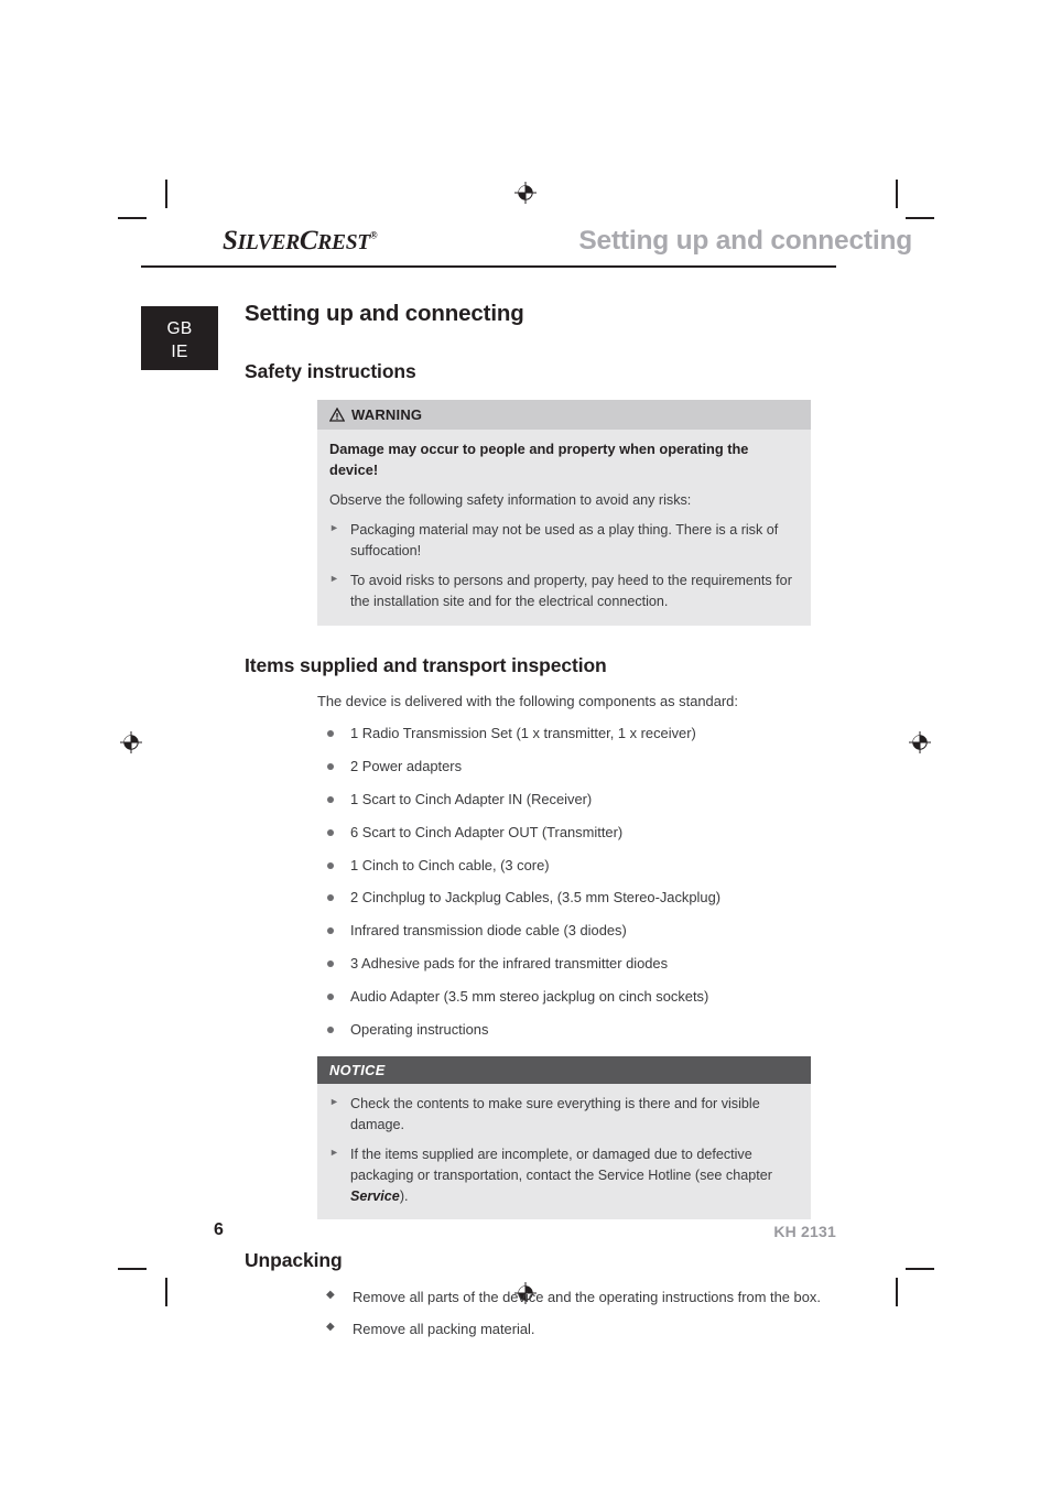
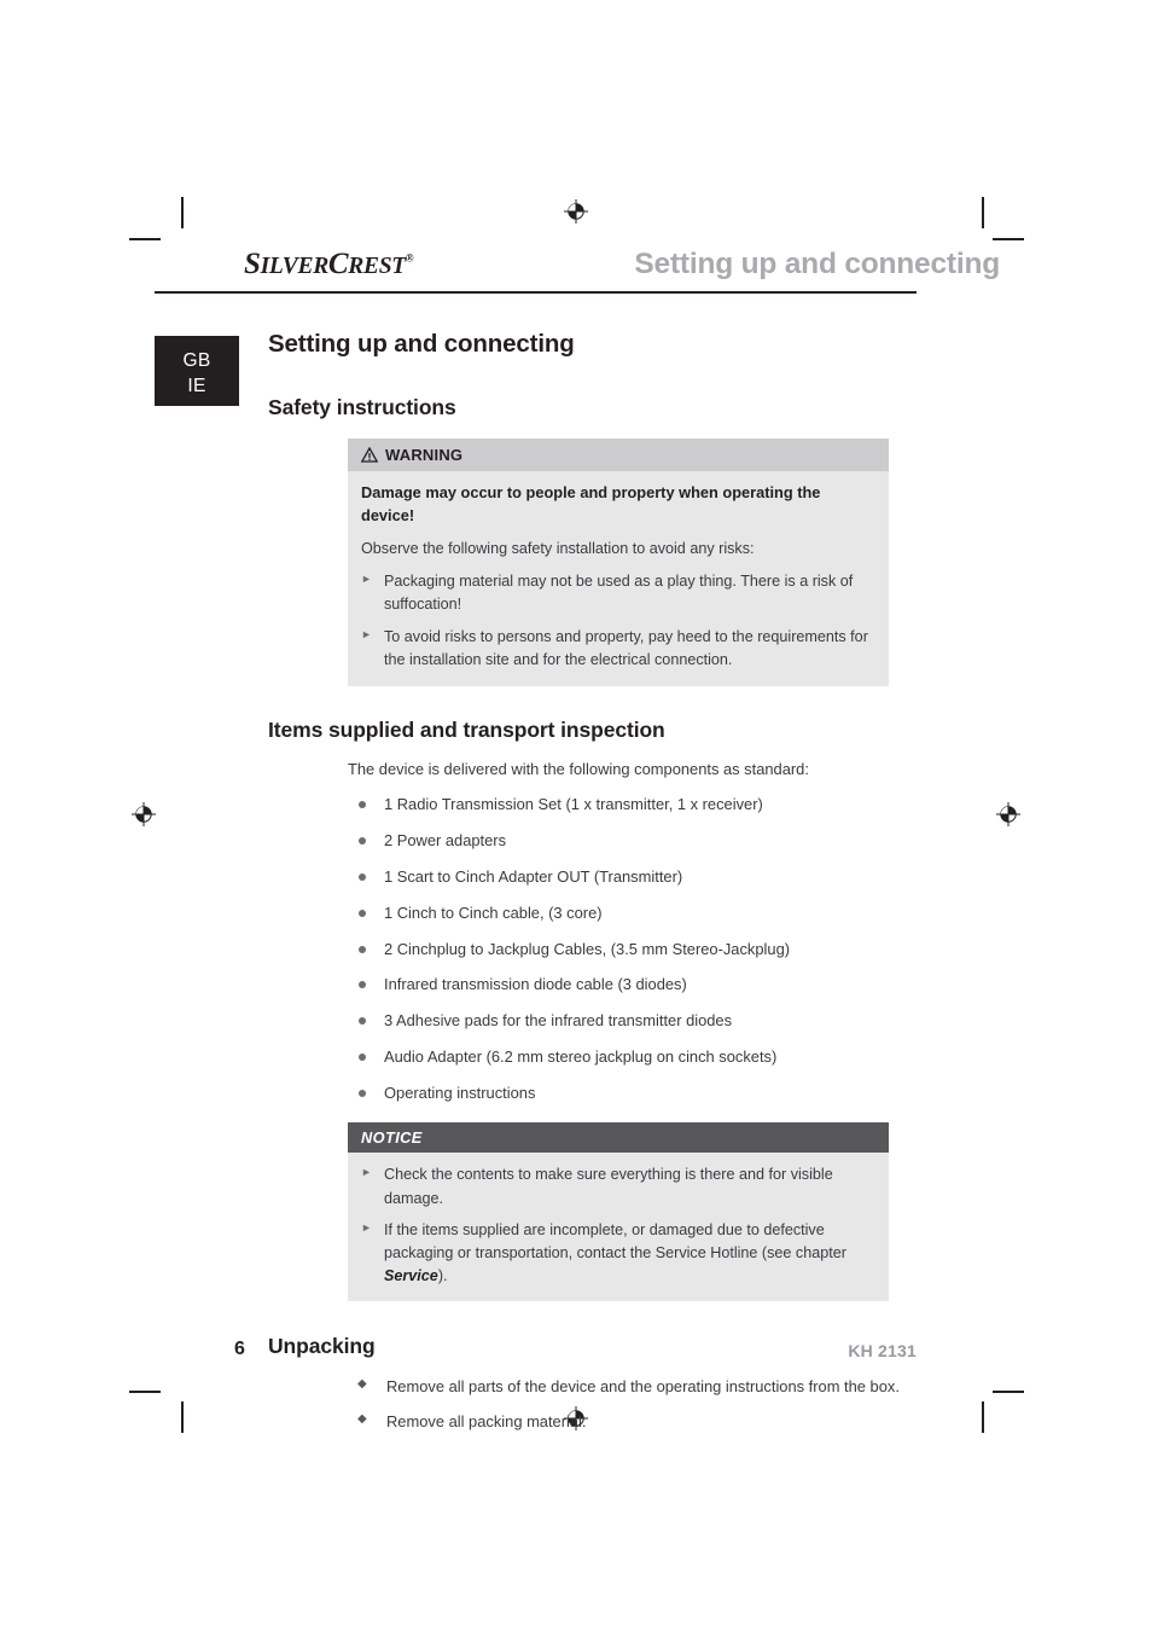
  SILVERCREST®
  Setting up and connecting
  GB
  IE
  Setting up and connecting
  Safety instructions
  WARNING
  Damage may occur to people and property when operating the device!
- Observe the following safety information to avoid any risks:
+ Observe the following safety installation to avoid any risks:
  Packaging material may not be used as a play thing. There is a risk of suffocation!
  To avoid risks to persons and property, pay heed to the requirements for the installation site and for the electrical connection.
  Items supplied and transport inspection
  The device is delivered with the following components as standard:
  1 Radio Transmission Set (1 x transmitter, 1 x receiver)
  2 Power adapters
- 1 Scart to Cinch Adapter IN (Receiver)
- 6 Scart to Cinch Adapter OUT (Transmitter)
+ 1 Scart to Cinch Adapter OUT (Transmitter)
  1 Cinch to Cinch cable, (3 core)
  2 Cinchplug to Jackplug Cables, (3.5 mm Stereo-Jackplug)
  Infrared transmission diode cable (3 diodes)
  3 Adhesive pads for the infrared transmitter diodes
- Audio Adapter (3.5 mm stereo jackplug on cinch sockets)
+ Audio Adapter (6.2 mm stereo jackplug on cinch sockets)
  Operating instructions
  NOTICE
  Check the contents to make sure everything is there and for visible damage.
  If the items supplied are incomplete, or damaged due to defective packaging or transportation, contact the Service Hotline (see chapter Service).
  Unpacking
  Remove all parts of the device and the operating instructions from the box.
  Remove all packing material.
  6
  KH 2131
